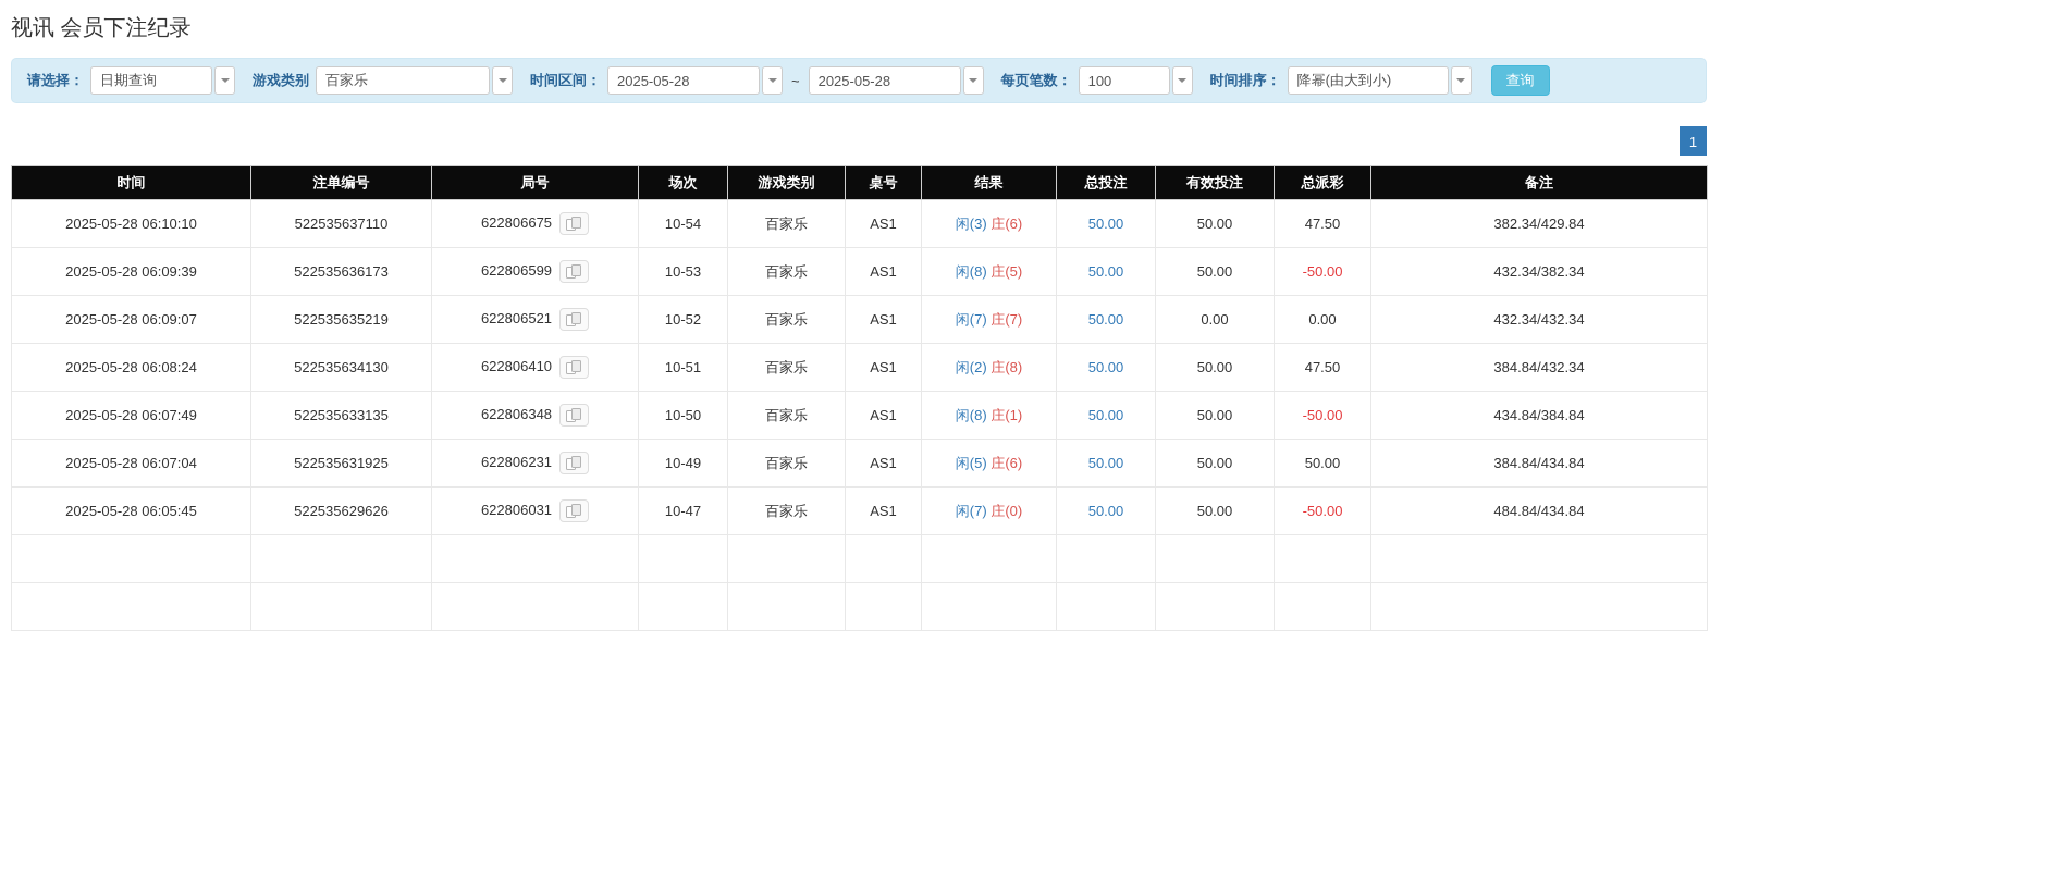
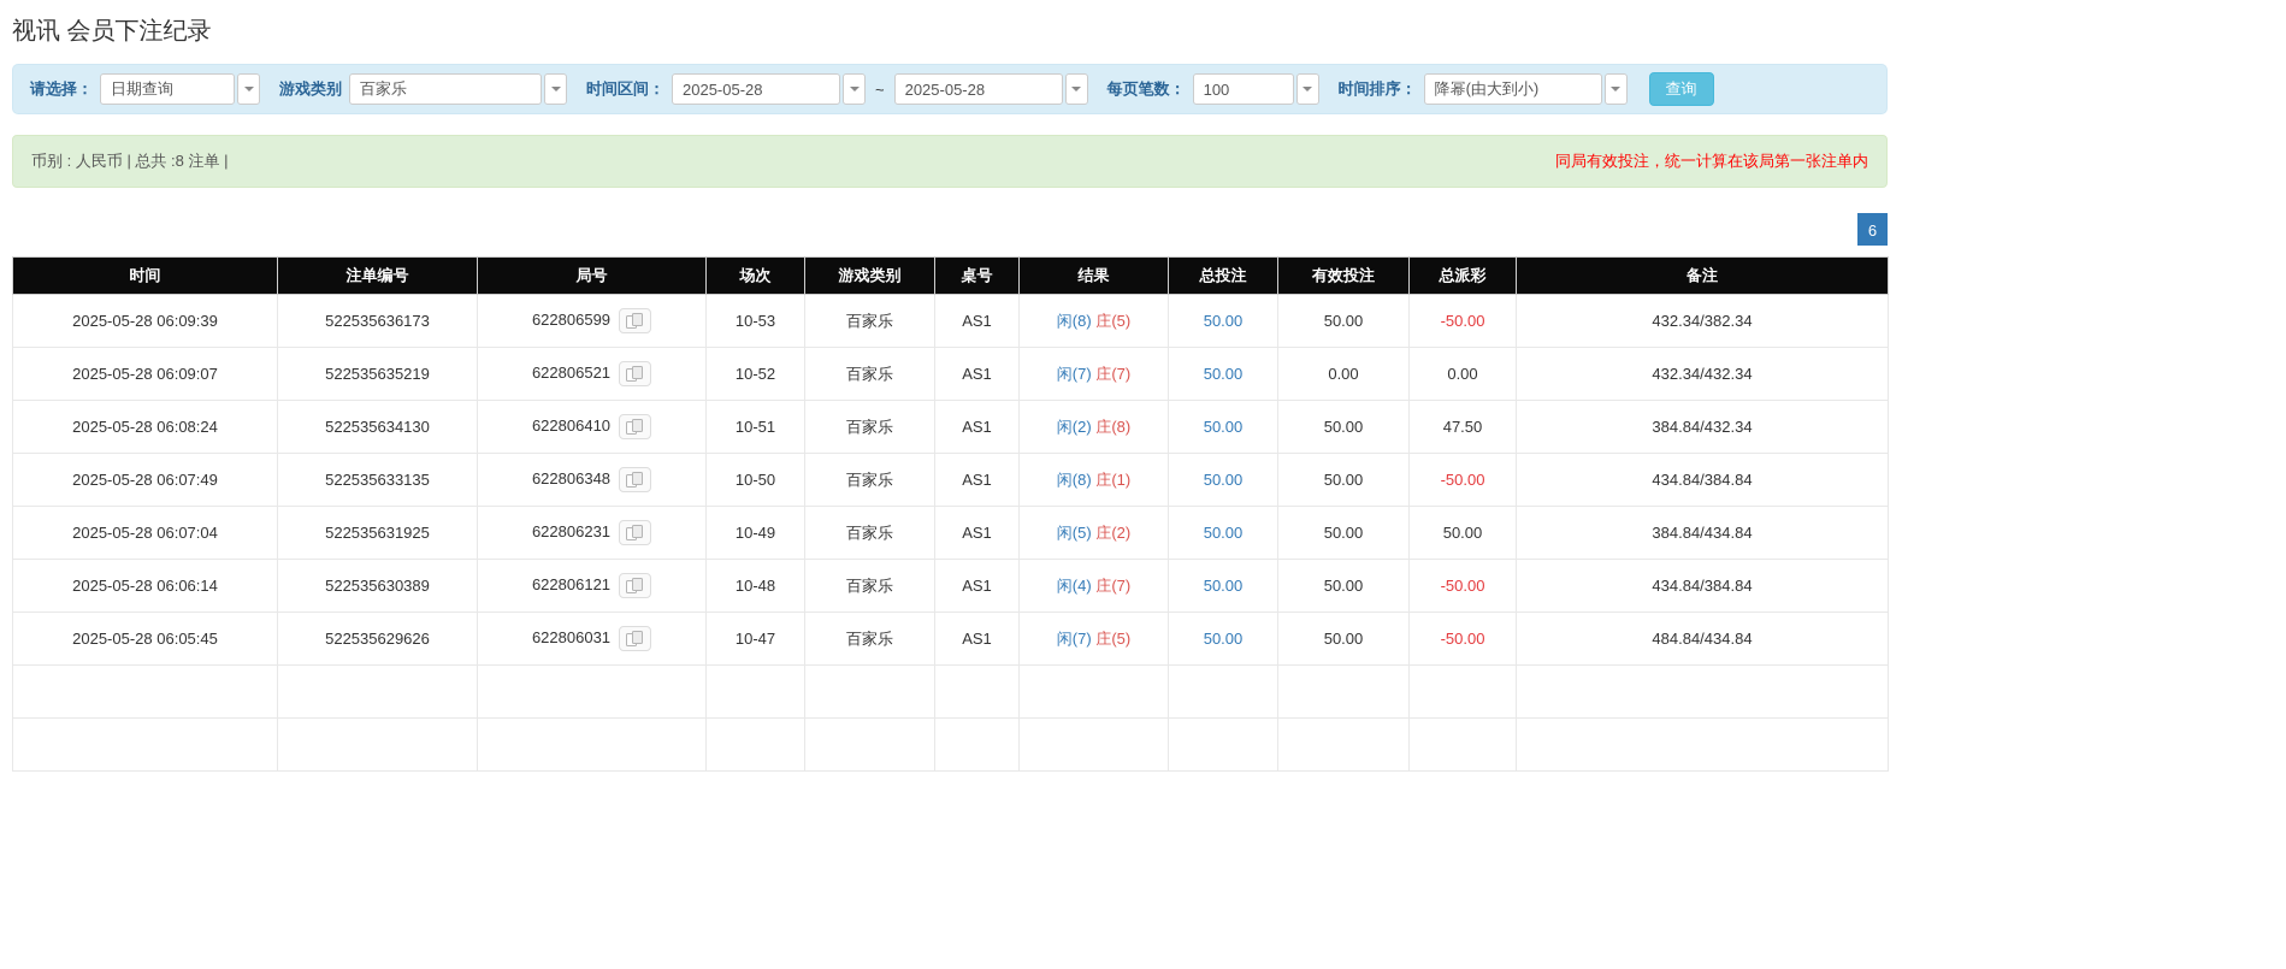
  视讯 会员下注纪录
  请选择：
  日期查询
  游戏类别
  百家乐
  时间区间：
  2025-05-28
  ~
  2025-05-28
  每页笔数：
  100
  时间排序：
  降幂(由大到小)
  查询
+ 币别 : 人民币 | 总共 :8 注单 |
+ 同局有效投注，统一计算在该局第一张注单内
- 1
+ 6
  时间	注单编号	局号	场次	游戏类别	桌号	结果	总投注	有效投注	总派彩	备注
- 2025-05-28 06:10:10	522535637110	622806675	10-54	百家乐	AS1	闲(3) 庄(6)	50.00	50.00	47.50	382.34/429.84
  2025-05-28 06:09:39	522535636173	622806599	10-53	百家乐	AS1	闲(8) 庄(5)	50.00	50.00	-50.00	432.34/382.34
  2025-05-28 06:09:07	522535635219	622806521	10-52	百家乐	AS1	闲(7) 庄(7)	50.00	0.00	0.00	432.34/432.34
  2025-05-28 06:08:24	522535634130	622806410	10-51	百家乐	AS1	闲(2) 庄(8)	50.00	50.00	47.50	384.84/432.34
  2025-05-28 06:07:49	522535633135	622806348	10-50	百家乐	AS1	闲(8) 庄(1)	50.00	50.00	-50.00	434.84/384.84
- 2025-05-28 06:07:04	522535631925	622806231	10-49	百家乐	AS1	闲(5) 庄(6)	50.00	50.00	50.00	384.84/434.84
+ 2025-05-28 06:07:04	522535631925	622806231	10-49	百家乐	AS1	闲(5) 庄(2)	50.00	50.00	50.00	384.84/434.84
+ 2025-05-28 06:06:14	522535630389	622806121	10-48	百家乐	AS1	闲(4) 庄(7)	50.00	50.00	-50.00	434.84/384.84
- 2025-05-28 06:05:45	522535629626	622806031	10-47	百家乐	AS1	闲(7) 庄(0)	50.00	50.00	-50.00	484.84/434.84
+ 2025-05-28 06:05:45	522535629626	622806031	10-47	百家乐	AS1	闲(7) 庄(5)	50.00	50.00	-50.00	484.84/434.84
